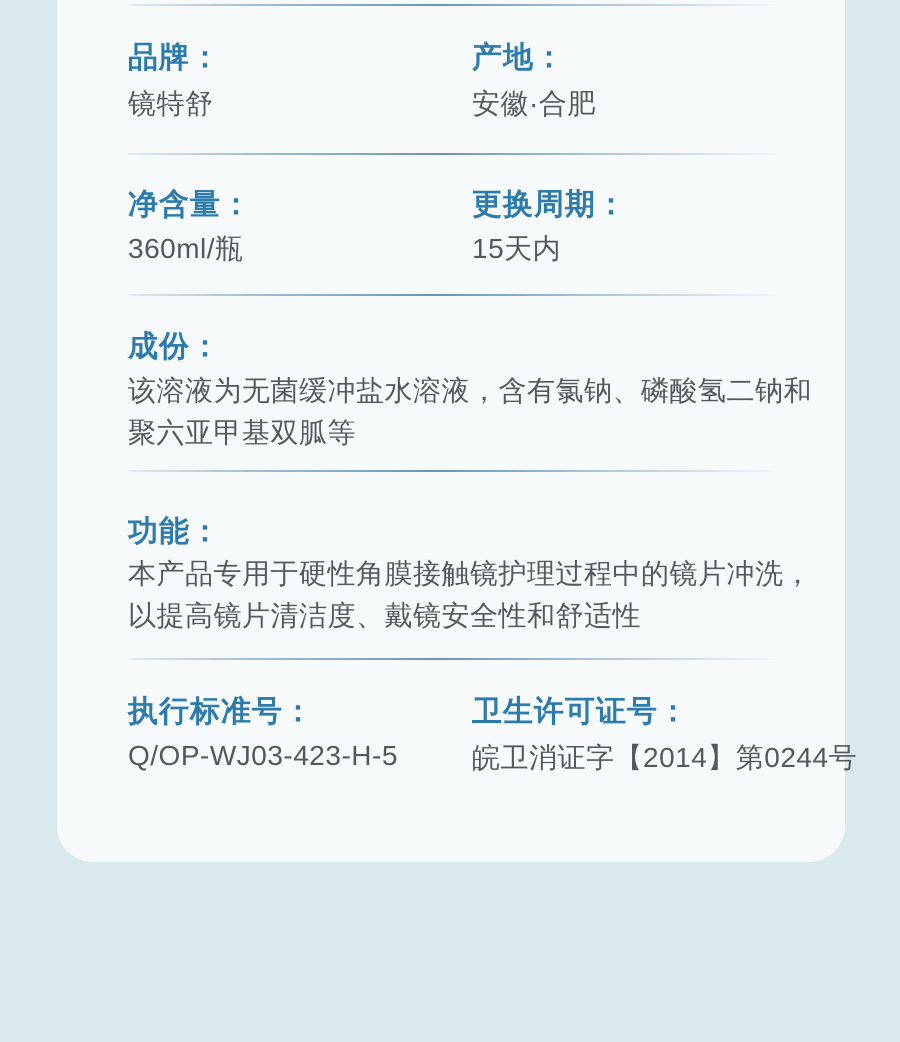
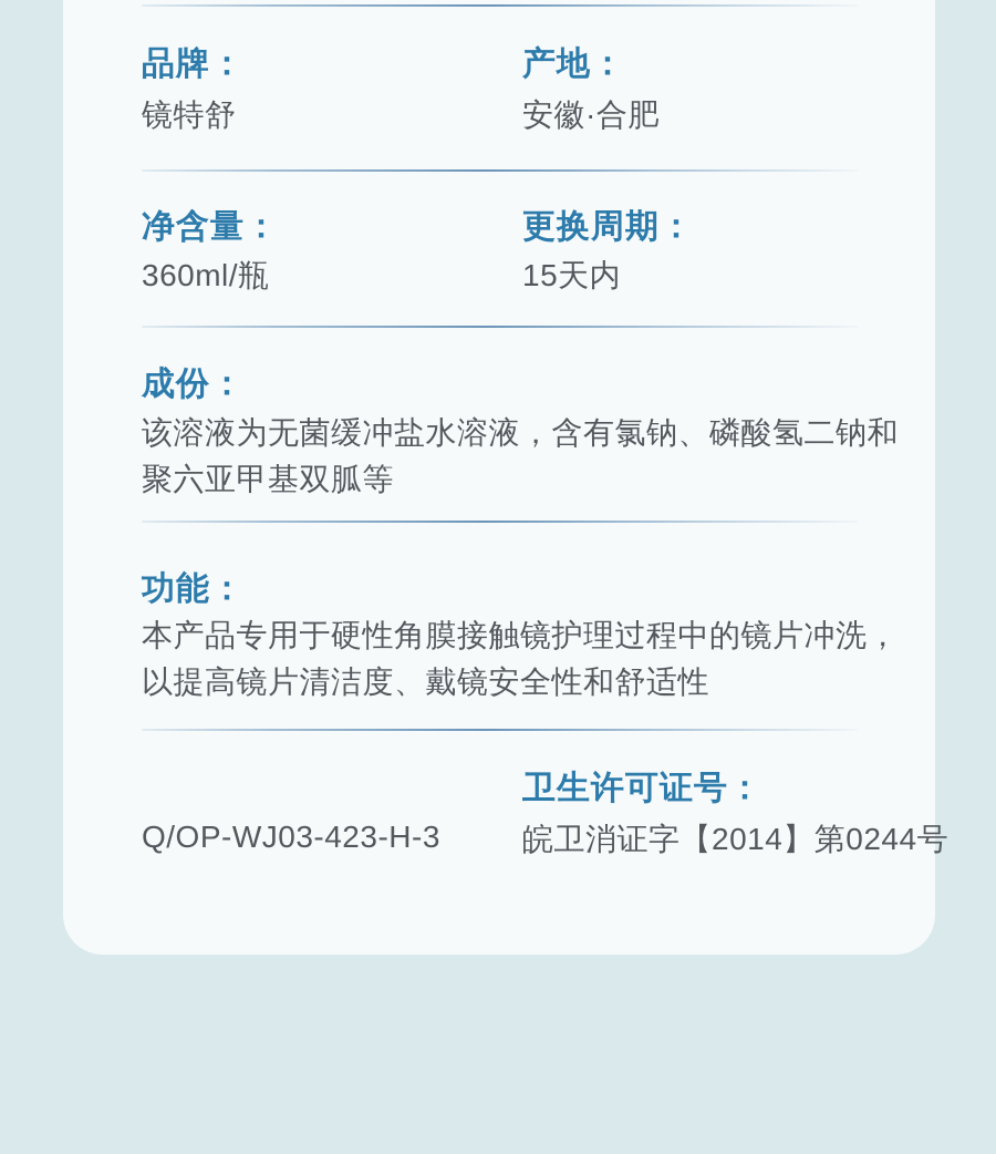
  品牌：
  镜特舒
  产地：
  安徽·合肥
  净含量：
  360ml/瓶
  更换周期：
  15天内
  成份：
  该溶液为无菌缓冲盐水溶液，含有氯钠、磷酸氢二钠和
  聚六亚甲基双胍等
  功能：
  本产品专用于硬性角膜接触镜护理过程中的镜片冲洗，
  以提高镜片清洁度、戴镜安全性和舒适性
- 执行标准号：
- Q/OP-WJ03-423-H-5
+ Q/OP-WJ03-423-H-3
  卫生许可证号：
  皖卫消证字【2014】第0244号
